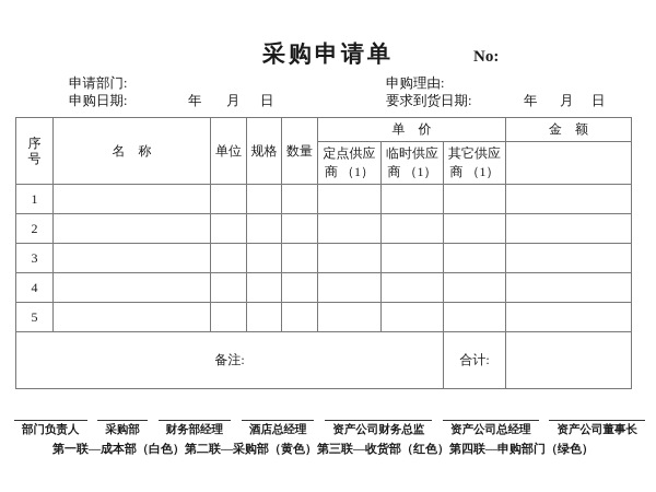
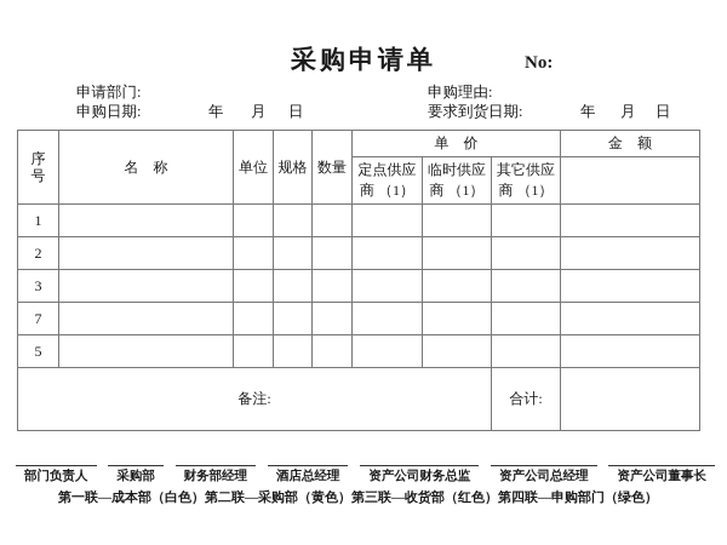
  采购申请单
  No:
  申请部门:
  申购日期:
  年
  月
  日
  申购理由:
  要求到货日期:
  年
  月
  日
  序 号	名 称	单位	规格	数量	单 价	金 额
  定点供应 商 （1）	临时供应 商 （1）	其它供应 商 （1）
  1
  2
  3
- 4
+ 7
  5
  备注:	合计:
  部门负责人
  采购部
  财务部经理
  酒店总经理
  资产公司财务总监
  资产公司总经理
  资产公司董事长
  第一联—成本部（白色）
  第二联—采购部（黄色）
  第三联—收货部（红色）
  第四联—申购部门（绿色）
